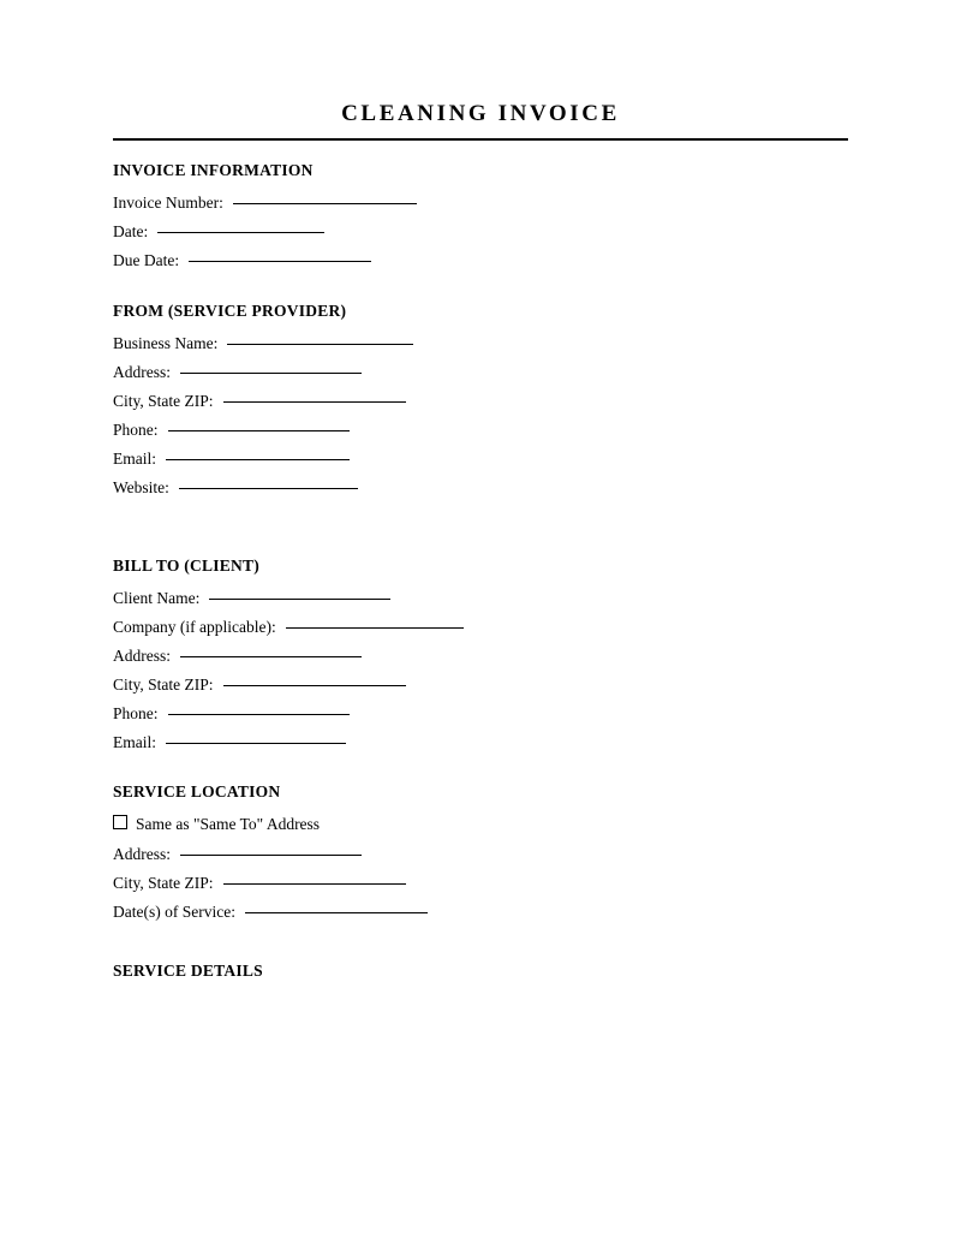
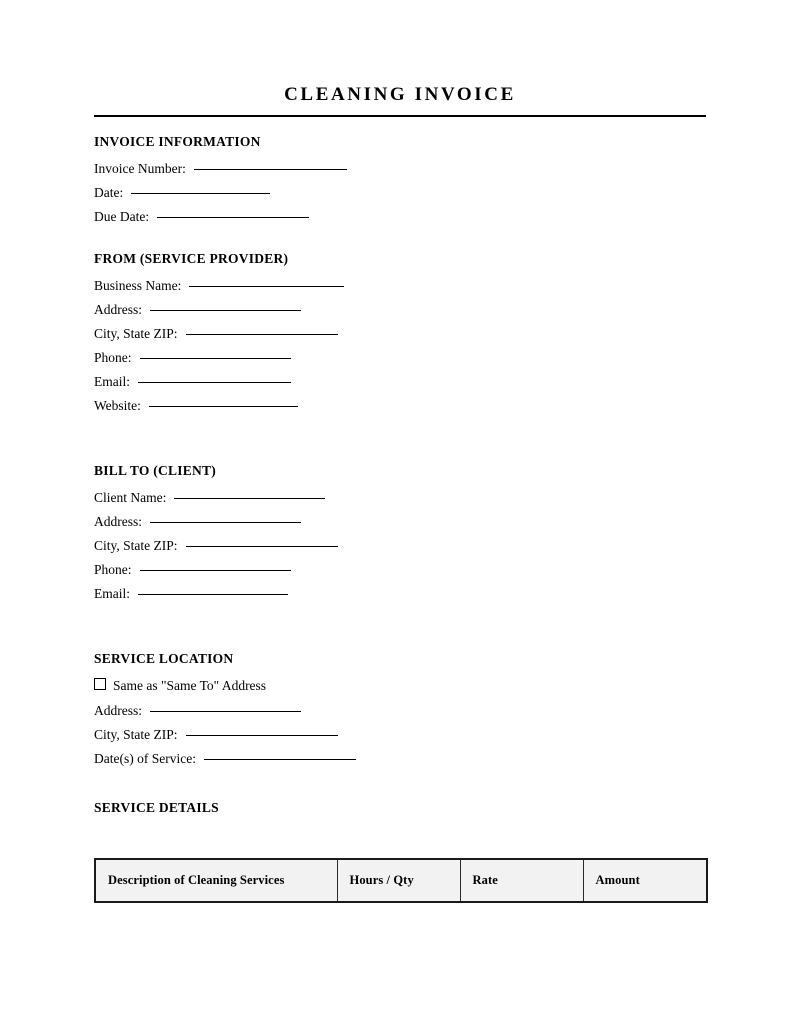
  CLEANING INVOICE
  INVOICE INFORMATION
  Invoice Number:
  Date:
  Due Date:
  FROM (SERVICE PROVIDER)
  Business Name:
  Address:
  City, State ZIP:
  Phone:
  Email:
  Website:
  BILL TO (CLIENT)
  Client Name:
- Company (if applicable):
  Address:
  City, State ZIP:
  Phone:
  Email:
  SERVICE LOCATION
  Same as "Same To" Address
  Address:
  City, State ZIP:
  Date(s) of Service:
  SERVICE DETAILS
+ Description of Cleaning Services	Hours / Qty	Rate	Amount
